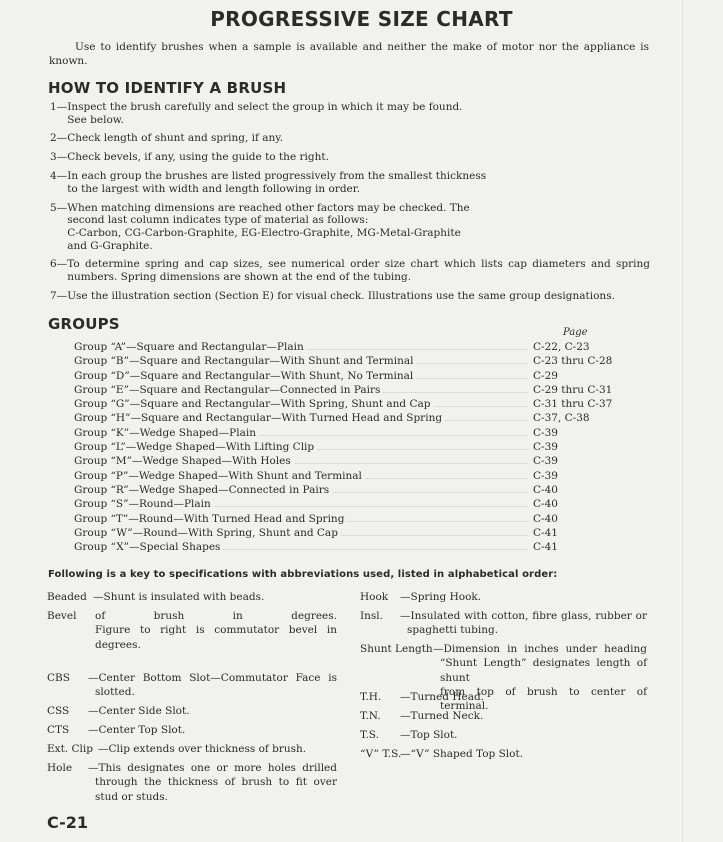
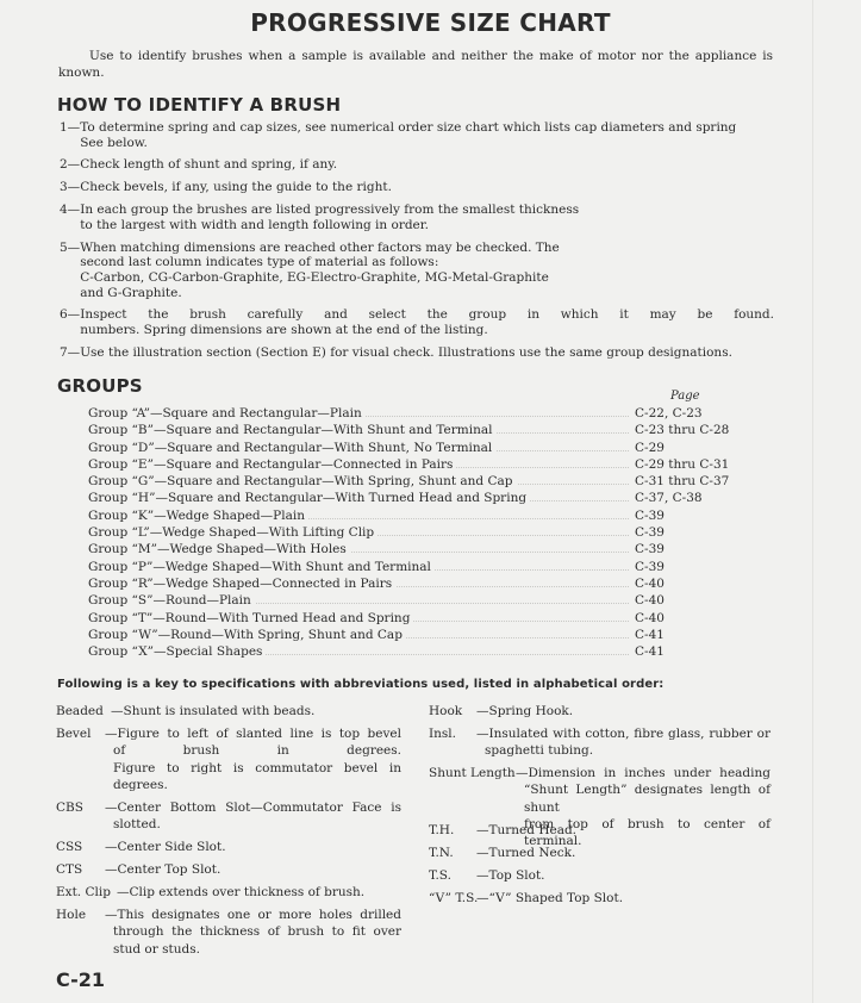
  PROGRESSIVE SIZE CHART
  Use to identify brushes when a sample is available and neither the make of motor nor the appliance is known.
  HOW TO IDENTIFY A BRUSH
  1—
- Inspect the brush carefully and select the group in which it may be found.
+ To determine spring and cap sizes, see numerical order size chart which lists cap diameters and spring
  See below.
  2—
  Check length of shunt and spring, if any.
  3—
  Check bevels, if any, using the guide to the right.
  4—
  In each group the brushes are listed progressively from the smallest thickness
  to the largest with width and length following in order.
  5—
  When matching dimensions are reached other factors may be checked. The
  second last column indicates type of material as follows:
  C-Carbon, CG-Carbon-Graphite, EG-Electro-Graphite, MG-Metal-Graphite
  and G-Graphite.
  6—
- To determine spring and cap sizes, see numerical order size chart which lists cap diameters and spring
+ Inspect the brush carefully and select the group in which it may be found.
- numbers. Spring dimensions are shown at the end of the tubing.
+ numbers. Spring dimensions are shown at the end of the listing.
  7—
  Use the illustration section (Section E) for visual check. Illustrations use the same group designations.
  GROUPS
  Page
  Group “A”—Square and Rectangular—Plain
  C-22, C-23
  Group “B”—Square and Rectangular—With Shunt and Terminal
  C-23 thru C-28
  Group “D”—Square and Rectangular—With Shunt, No Terminal
  C-29
  Group “E”—Square and Rectangular—Connected in Pairs
  C-29 thru C-31
  Group “G”—Square and Rectangular—With Spring, Shunt and Cap
  C-31 thru C-37
  Group “H”—Square and Rectangular—With Turned Head and Spring
  C-37, C-38
  Group “K”—Wedge Shaped—Plain
  C-39
  Group “L”—Wedge Shaped—With Lifting Clip
  C-39
  Group “M”—Wedge Shaped—With Holes
  C-39
  Group “P”—Wedge Shaped—With Shunt and Terminal
  C-39
  Group “R”—Wedge Shaped—Connected in Pairs
  C-40
  Group “S”—Round—Plain
  C-40
  Group “T”—Round—With Turned Head and Spring
  C-40
  Group “W”—Round—With Spring, Shunt and Cap
  C-41
  Group “X”—Special Shapes
  C-41
  Following is a key to specifications with abbreviations used, listed in alphabetical order:
  Beaded
  —Shunt is insulated with beads.
  Bevel
+ —Figure to left of slanted line is top bevel
  of brush in degrees.
  Figure to right is commutator bevel in
  degrees.
  CBS
  —Center Bottom Slot—Commutator Face is
  slotted.
  CSS
  —Center Side Slot.
  CTS
  —Center Top Slot.
  Ext. Clip
  —Clip extends over thickness of brush.
  Hole
  —This designates one or more holes drilled
  through the thickness of brush to fit over
  stud or studs.
  Hook
  —Spring Hook.
  Insl.
  —Insulated with cotton, fibre glass, rubber or
  spaghetti tubing.
  Shunt Length
  —Dimension in inches under heading
  “Shunt Length” designates length of shunt
  from top of brush to center of terminal.
  T.H.
  —Turned Head.
  T.N.
  —Turned Neck.
  T.S.
  —Top Slot.
  “V” T.S.
  —“V” Shaped Top Slot.
  C-21
